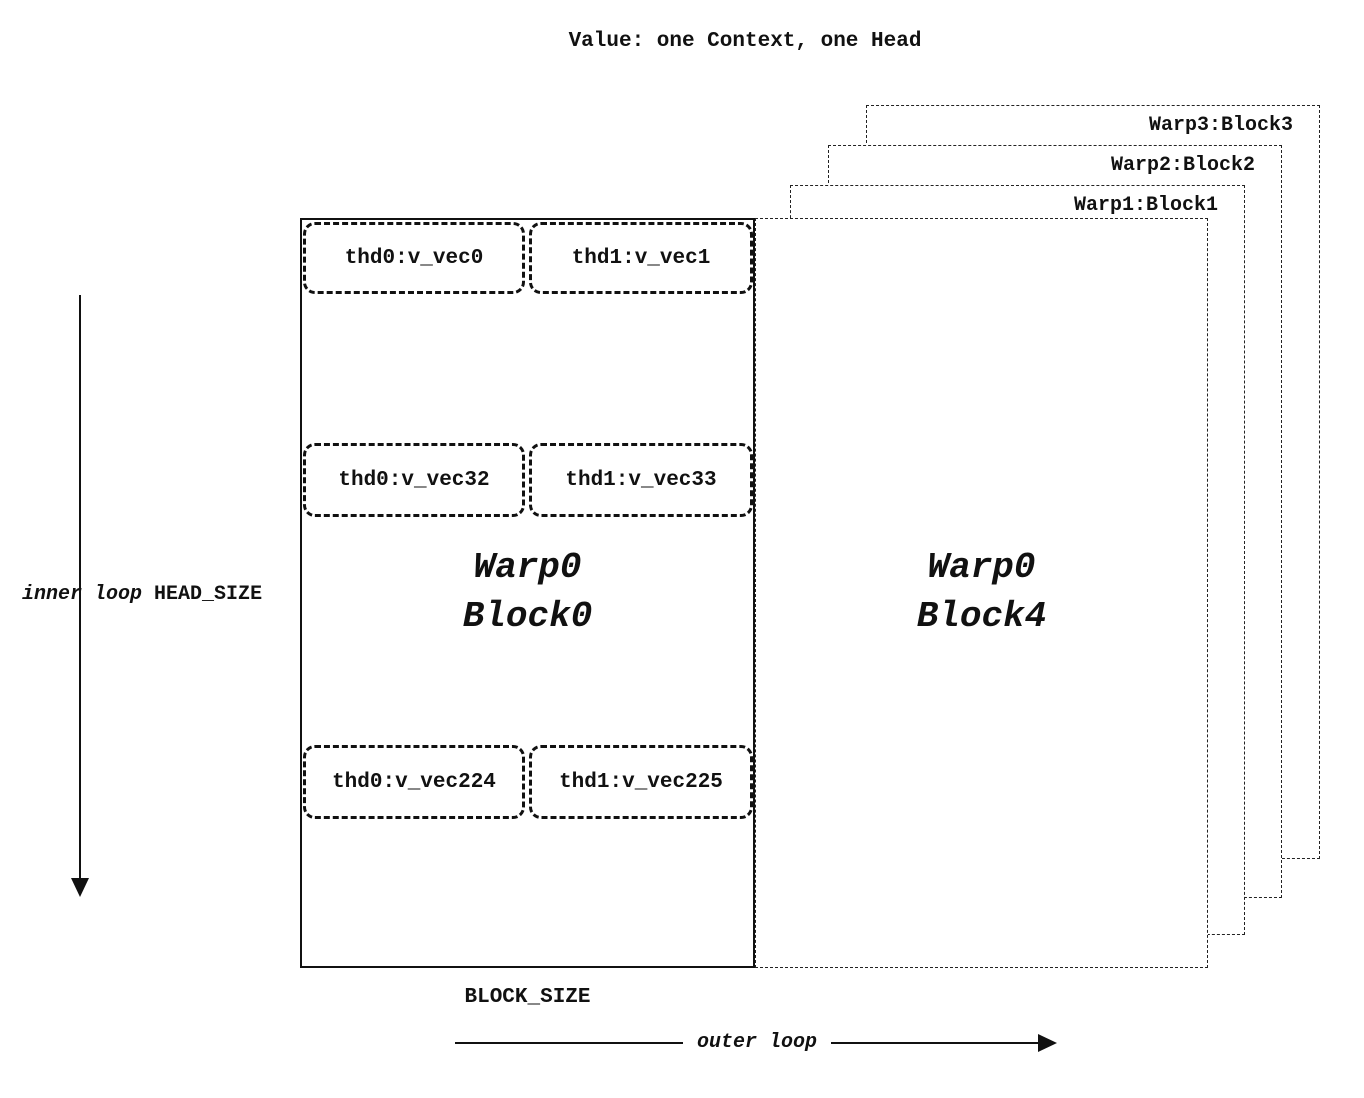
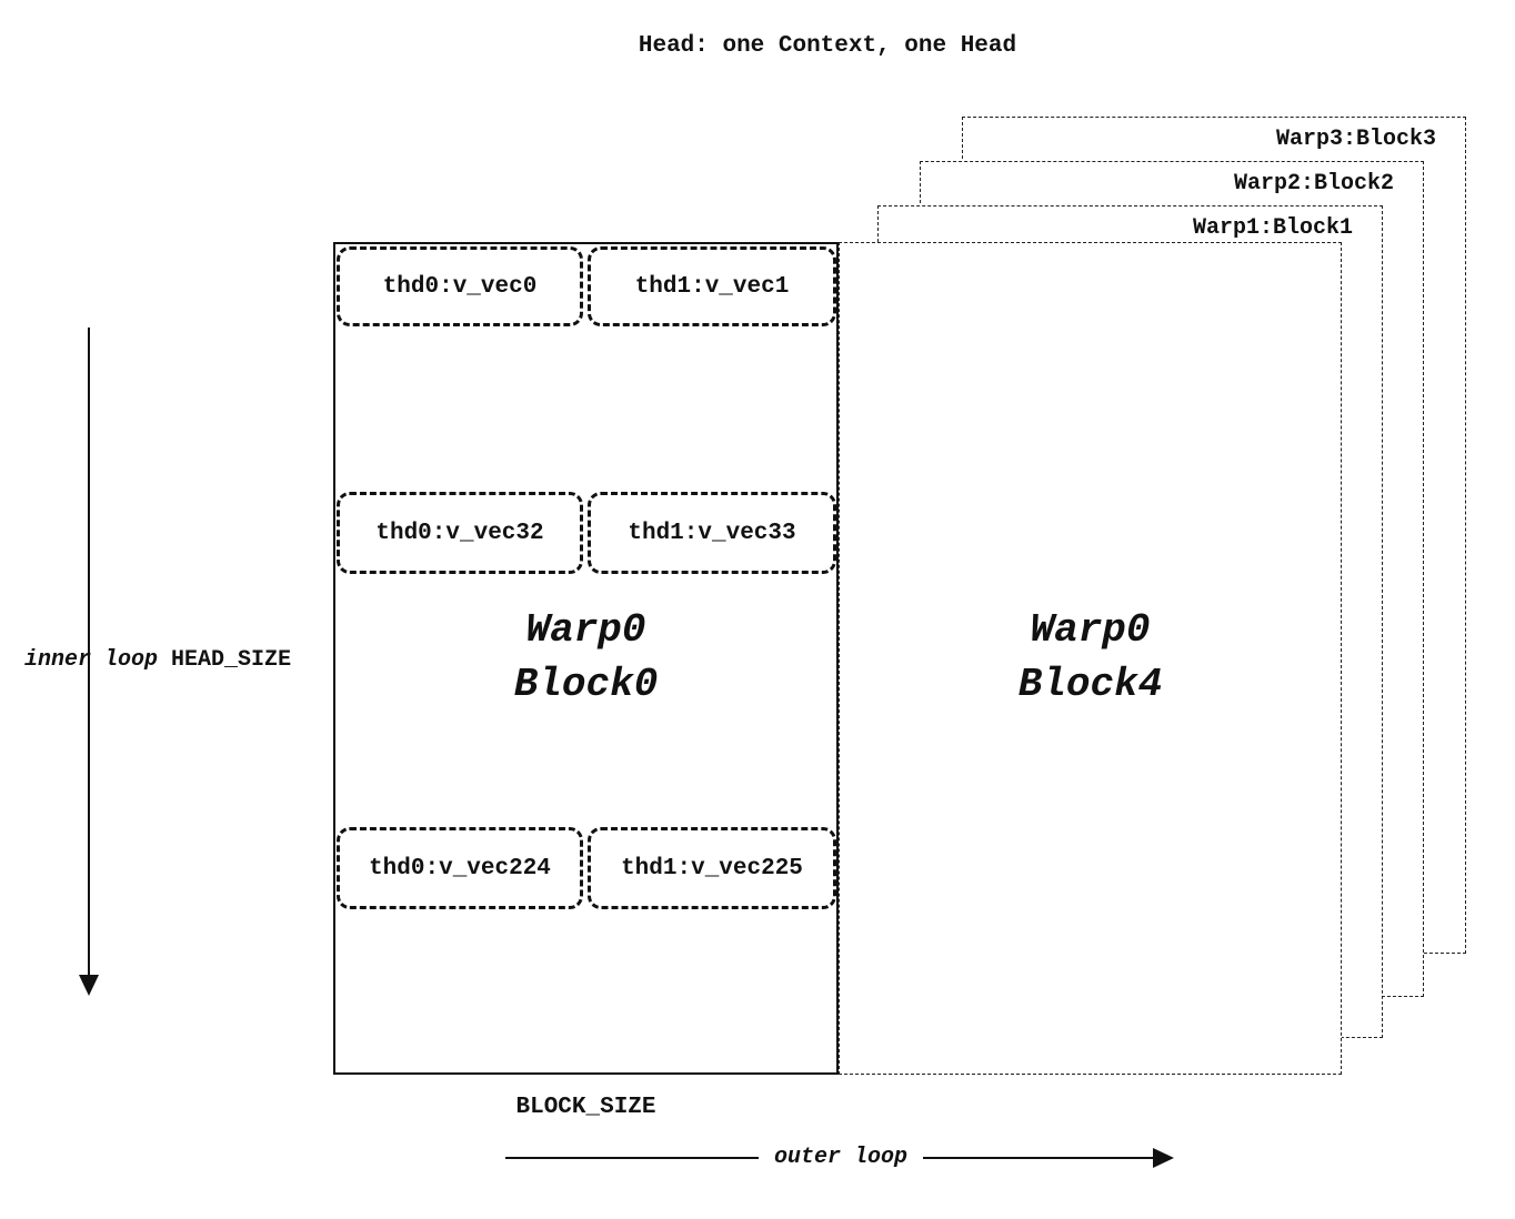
- Value: one Context, one Head
+ Head: one Context, one Head
  Warp3:Block3
  Warp2:Block2
  Warp1:Block1
  Warp0
  Block4
  Warp0
  Block0
  thd0:v_vec0
  thd1:v_vec1
  thd0:v_vec32
  thd1:v_vec33
  thd0:v_vec224
  thd1:v_vec225
  inner loop HEAD_SIZE
  BLOCK_SIZE
  outer loop
